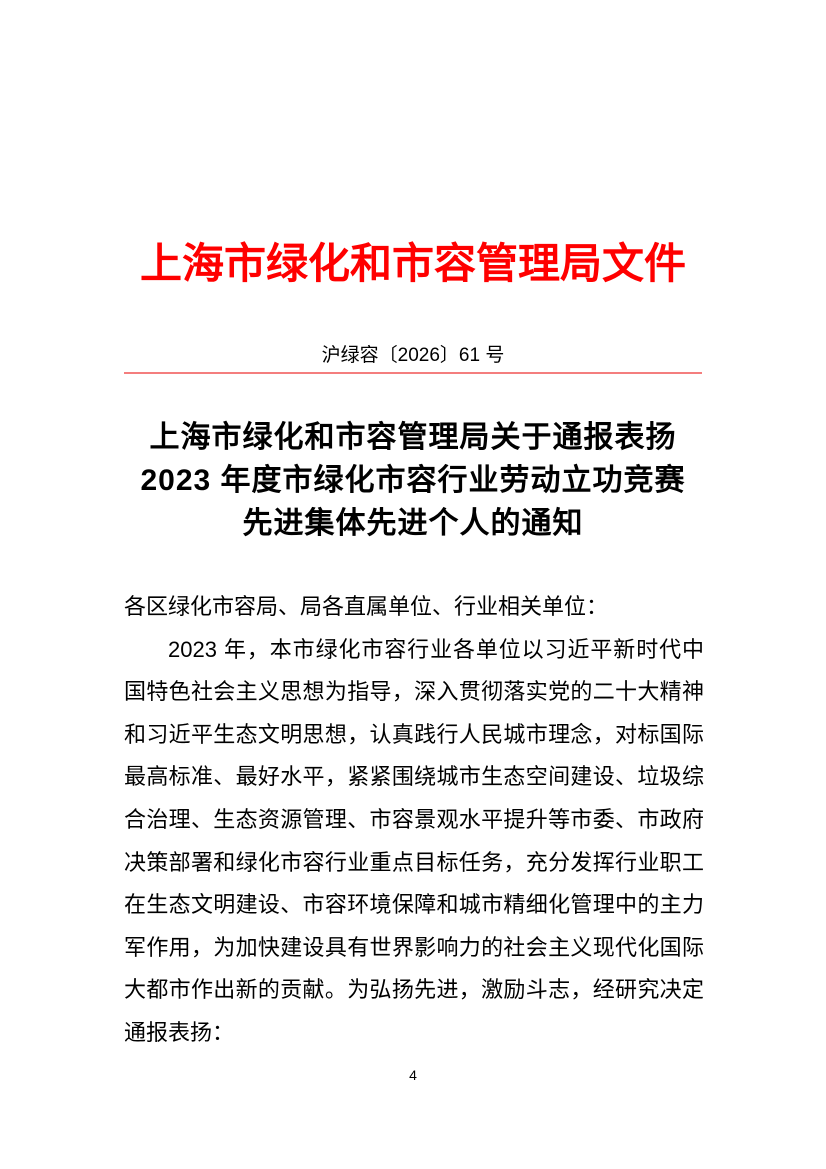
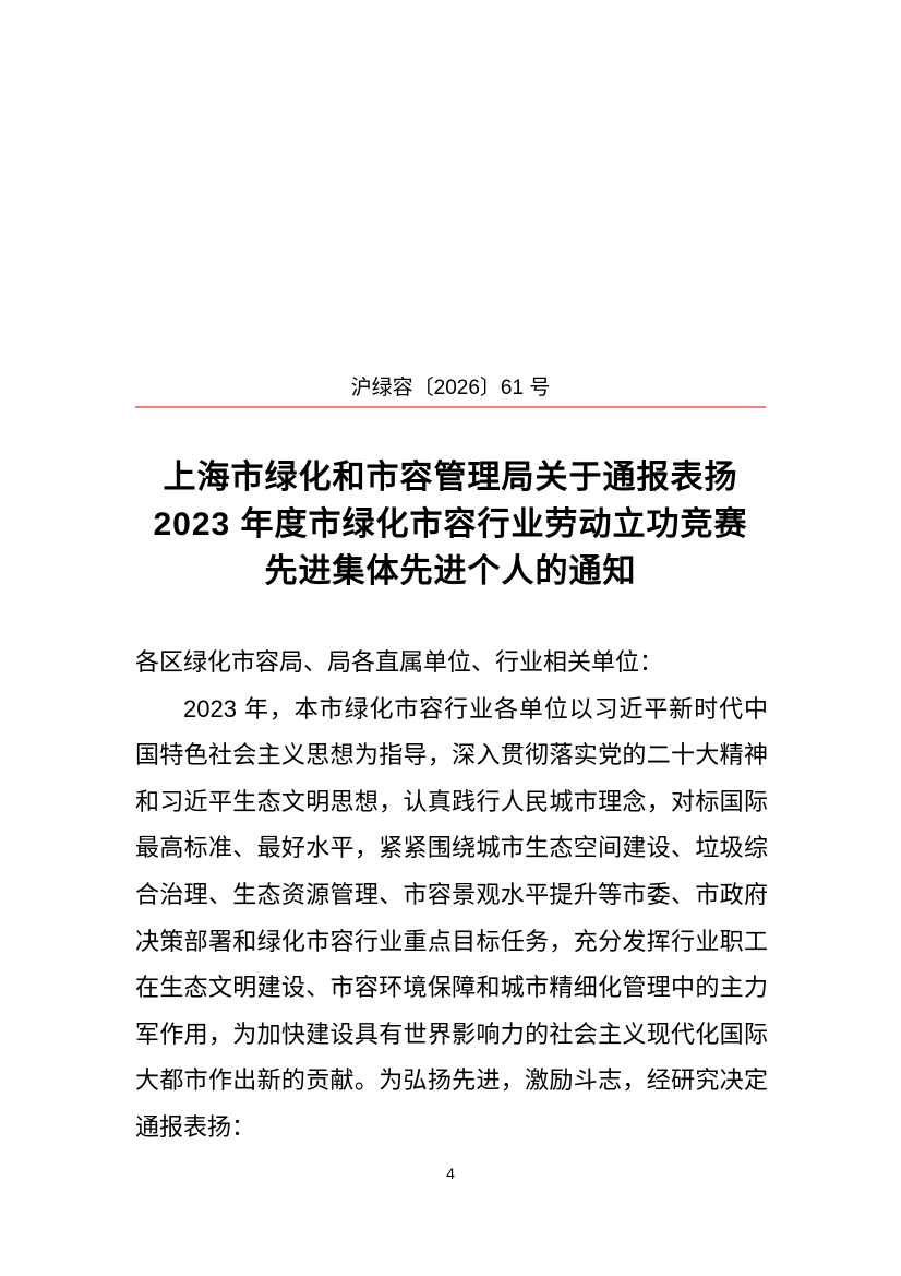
- 上海市绿化和市容管理局文件
  沪绿容〔2026〕61 号
  上海市绿化和市容管理局关于通报表扬
  2023 年度市绿化市容行业劳动立功竞赛
  先进集体先进个人的通知
  各区绿化市容局、局各直属单位、行业相关单位：
  2023 年，本市绿化市容行业各单位以习近平新时代中国特色社会主义思想为指导，深入贯彻落实党的二十大精神和习近平生态文明思想，认真践行人民城市理念，对标国际最高标准、最好水平，紧紧围绕城市生态空间建设、垃圾综合治理、生态资源管理、市容景观水平提升等市委、市政府决策部署和绿化市容行业重点目标任务，充分发挥行业职工在生态文明建设、市容环境保障和城市精细化管理中的主力军作用，为加快建设具有世界影响力的社会主义现代化国际大都市作出新的贡献。为弘扬先进，激励斗志，经研究决定通报表扬：
  4
